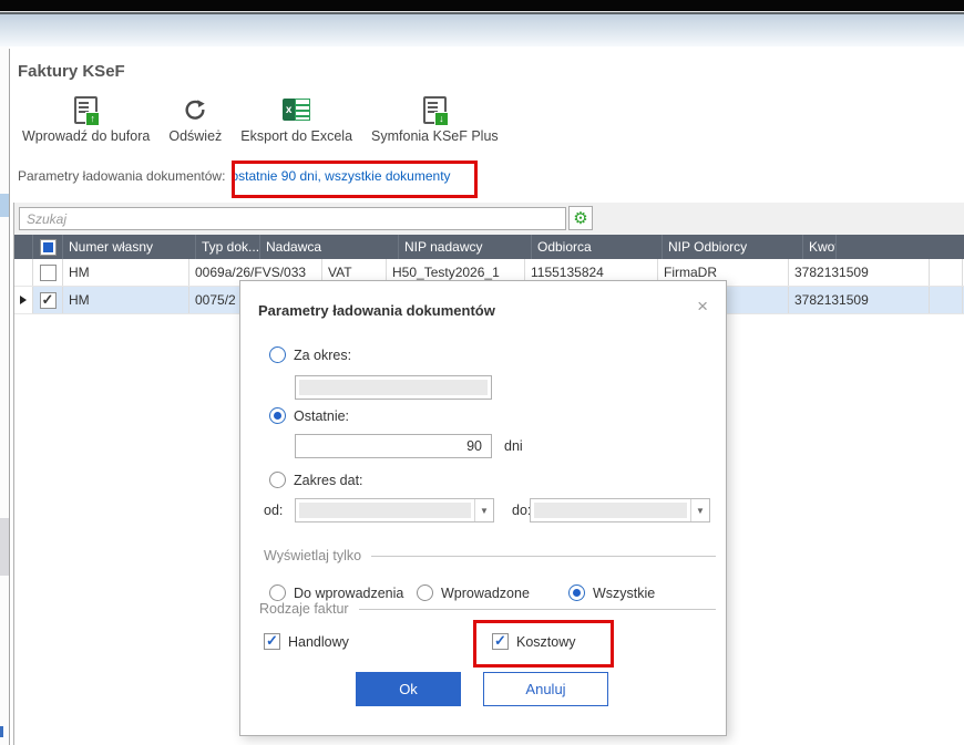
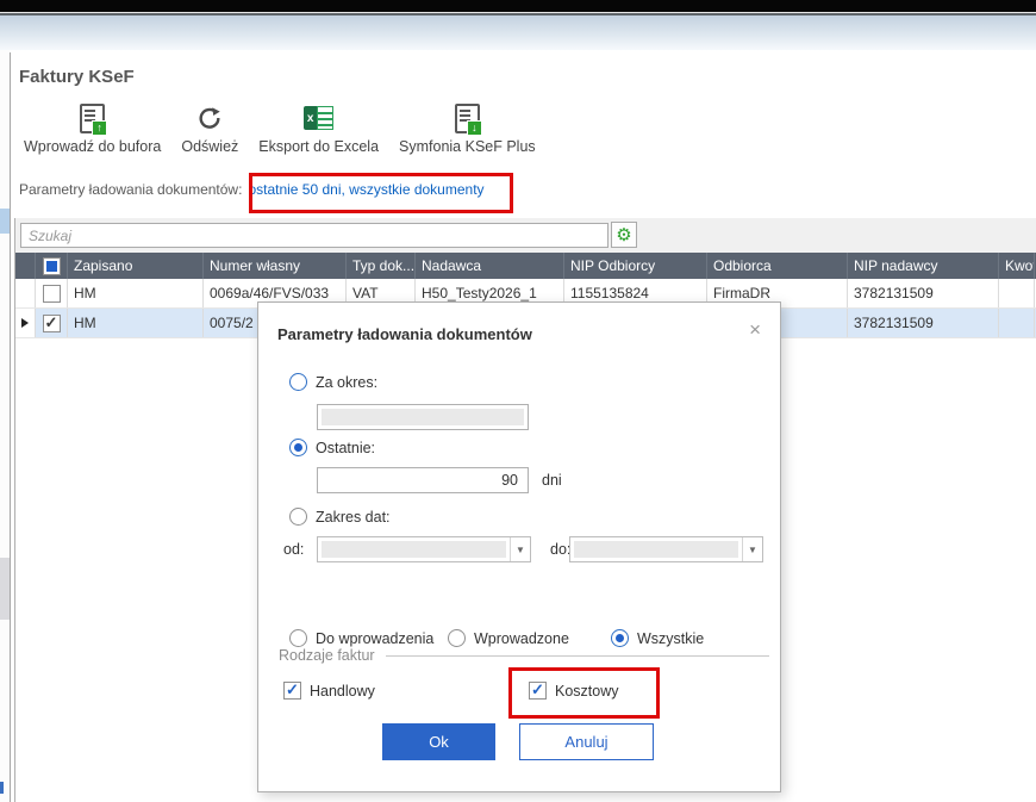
  Faktury KSeF
  ↑
  Wprowadź do bufora
  Odśwież
  x
  Eksport do Excela
  ↓
  Symfonia KSeF Plus
  Parametry ładowania dokumentów:
- ostatnie 90 dni, wszystkie dokumenty
+ ostatnie 50 dni, wszystkie dokumenty
  Szukaj
  ⚙
+ Zapisano
  Numer własny
  Typ dok...
  Nadawca
- NIP nadawcy
+ NIP Odbiorcy
  Odbiorca
- NIP Odbiorcy
+ NIP nadawcy
  HM
- 0069a/26/FVS/033
+ 0069a/46/FVS/033
  VAT
  H50_Testy2026_1
  1155135824
  FirmaDR
  3782131509
  HM
  0075/2
  3782131509
  Parametry ładowania dokumentów
  ×
  Za okres:
  Ostatnie:
  90
  dni
  Zakres dat:
  od:
  ▼
  ▼
- Wyświetlaj tylko
  Do wprowadzenia
  Wprowadzone
  Wszystkie
  Rodzaje faktur
  Handlowy
  Kosztowy
  Ok
  Anuluj
